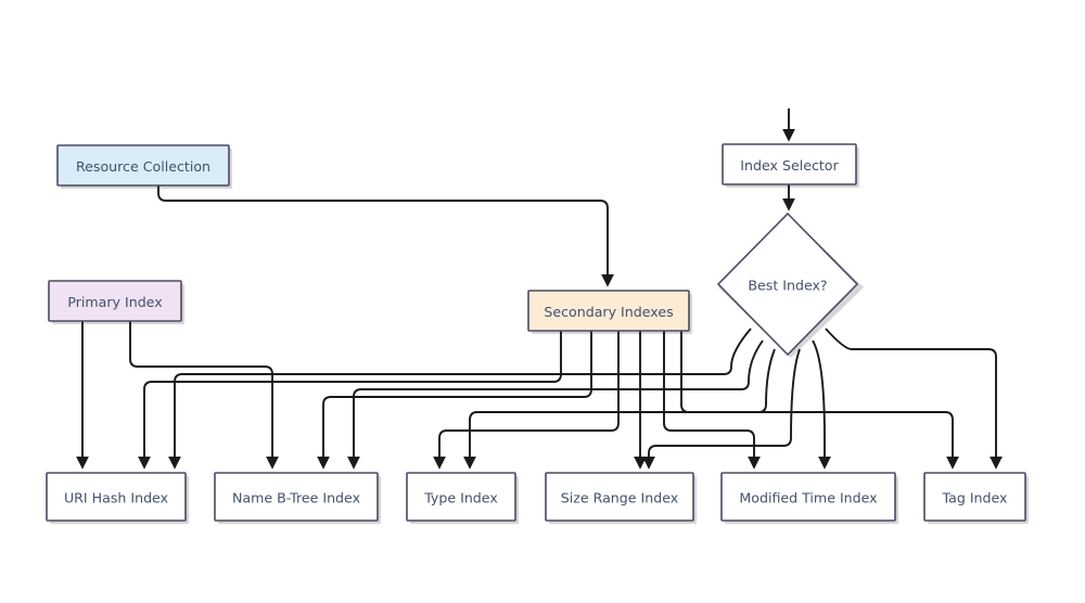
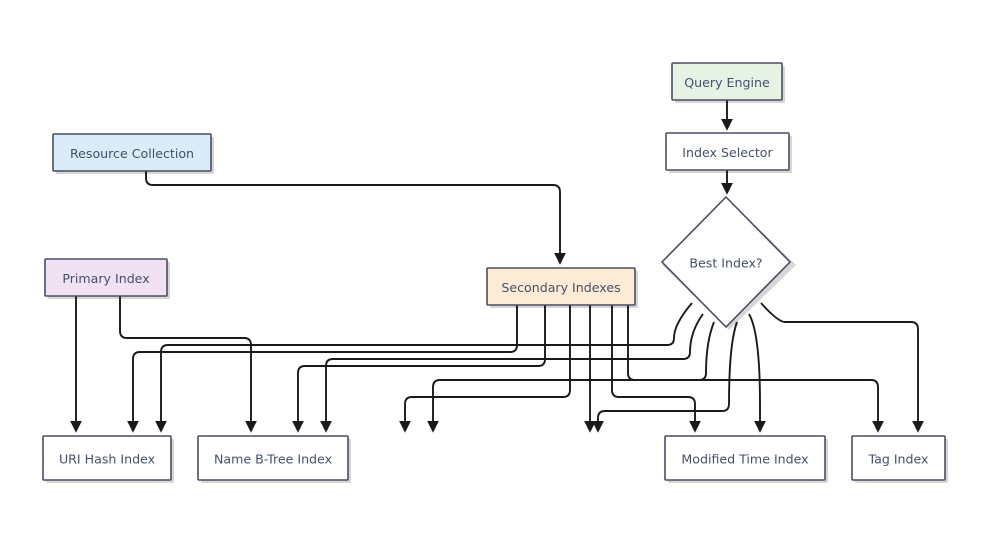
+ Query Engine
  Index Selector
  Best Index?
  Resource Collection
  Primary Index
  Secondary Indexes
  URI Hash Index
  Name B-Tree Index
- Type Index
- Size Range Index
  Modified Time Index
  Tag Index
